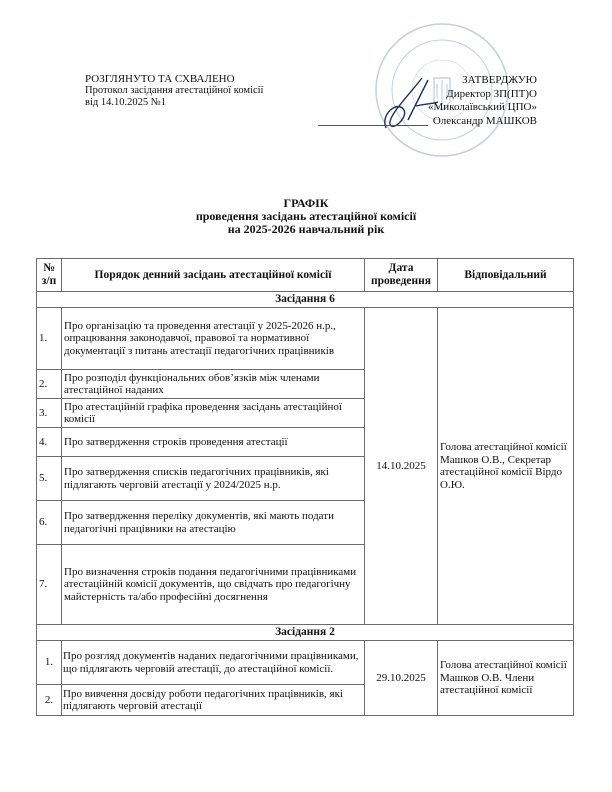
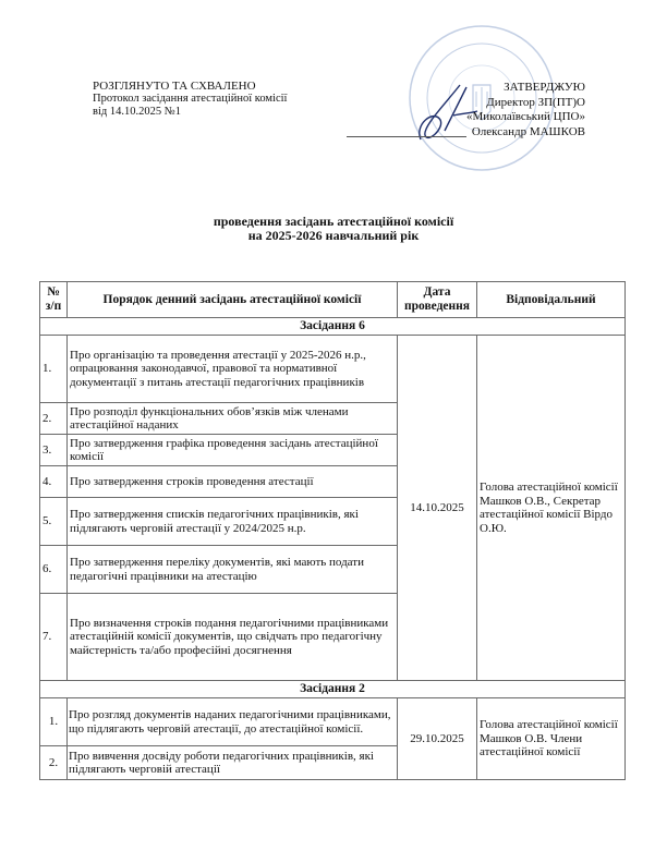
  РОЗГЛЯНУТО ТА СХВАЛЕНО
  Протокол засідання атестаційної комісії
  від 14.10.2025 №1
  ЗАТВЕРДЖУЮ
  Директор ЗП(ПТ)О
  «Миколаївський ЦПО»
  Олександр МАШКОВ
- ГРАФІК
  проведення засідань атестаційної комісії
  на 2025-2026 навчальний рік
  № з/п	Порядок денний засідань атестаційної комісії	Дата проведення	Відповідальний
  Засідання 6
  1.	Про організацію та проведення атестації у 2025-2026 н.р., опрацювання законодавчої, правової та нормативної документації з питань атестації педагогічних працівників	14.10.2025	Голова атестаційної комісії Машков О.В., Секретар атестаційної комісії Вірдо О.Ю.
  2.	Про розподіл функціональних обов’язків між членами атестаційної наданих
- 3.	Про атестаційній графіка проведення засідань атестаційної комісії
+ 3.	Про затвердження графіка проведення засідань атестаційної комісії
  4.	Про затвердження строків проведення атестації
  5.	Про затвердження списків педагогічних працівників, які підлягають черговій атестації у 2024/2025 н.р.
  6.	Про затвердження переліку документів, які мають подати педагогічні працівники на атестацію
  7.	Про визначення строків подання педагогічними працівниками атестаційній комісії документів, що свідчать про педагогічну майстерність та/або професійні досягнення
  Засідання 2
  1.	Про розгляд документів наданих педагогічними працівниками, що підлягають черговій атестації, до атестаційної комісії.	29.10.2025	Голова атестаційної комісії Машков О.В. Члени атестаційної комісії
  2.	Про вивчення досвіду роботи педагогічних працівників, які підлягають черговій атестації
